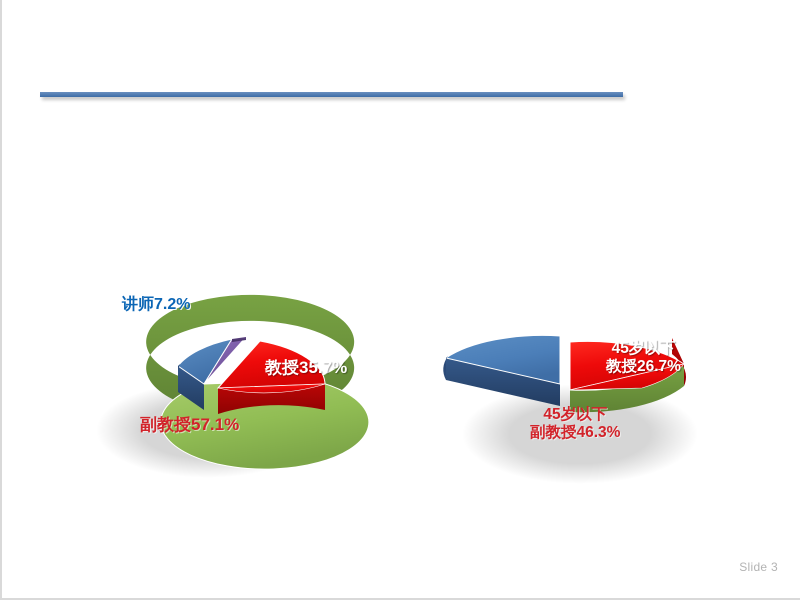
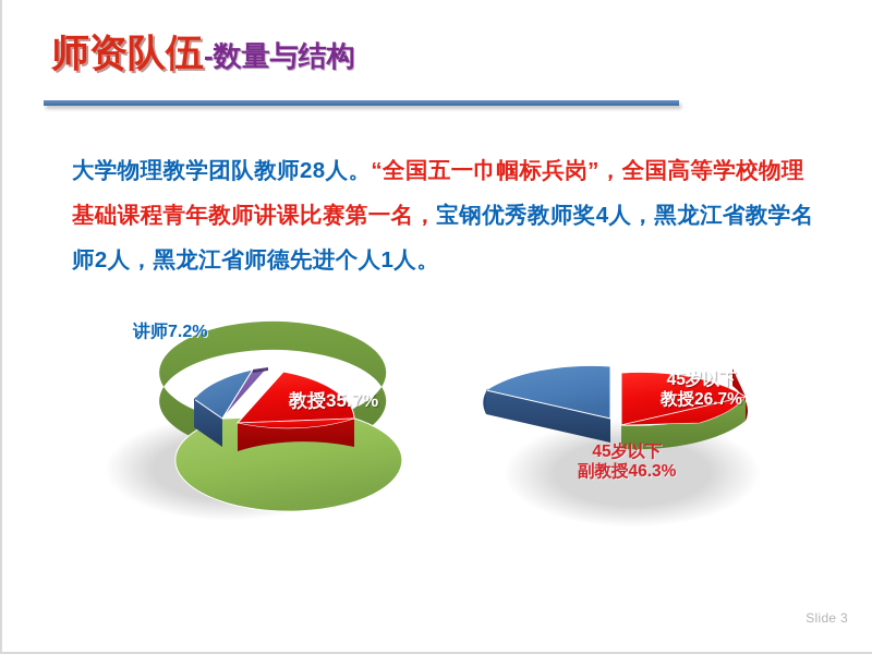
+ 师资队伍-数量与结构
+ 大学物理教学团队教师28人。“全国五一巾帼标兵岗”，全国高等学校物理基础课程青年教师讲课比赛第一名，宝钢优秀教师奖4人，黑龙江省教学名师2人，黑龙江省师德先进个人1人。
  讲师7.2%
  教授35.7%
- 副教授57.1%
  45岁以下
  教授26.7%
  45岁以下
  副教授46.3%
  Slide 3
